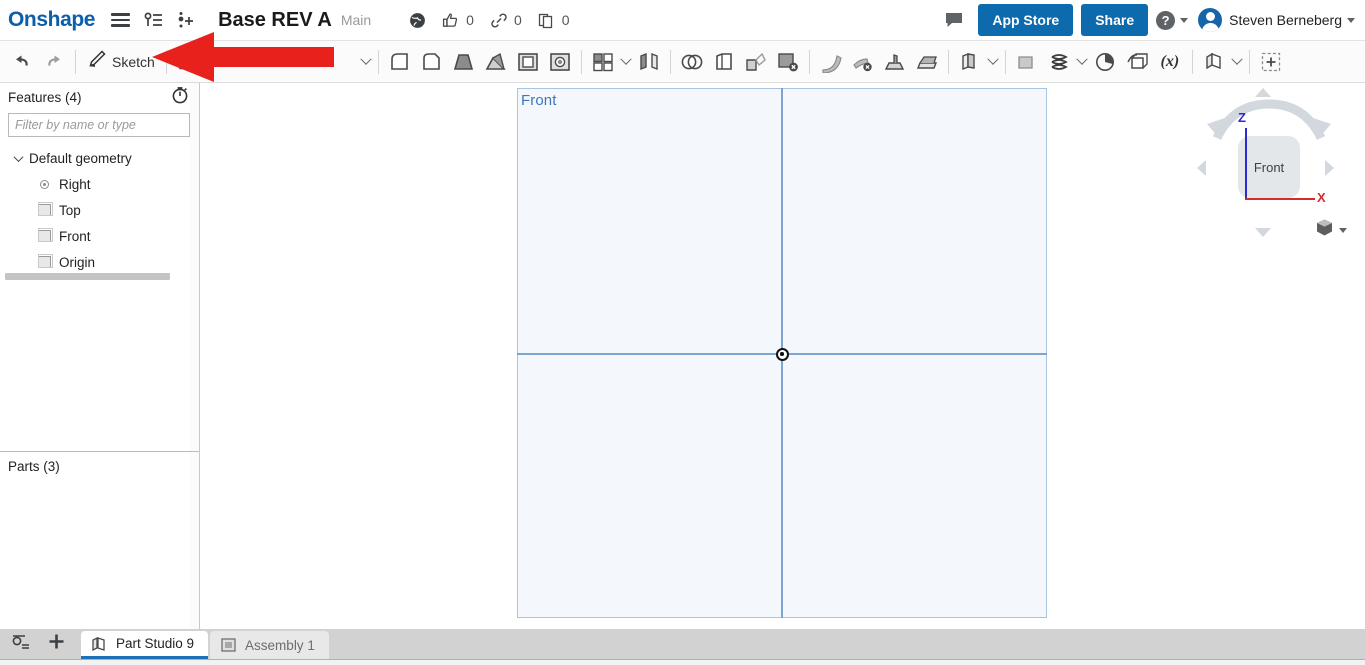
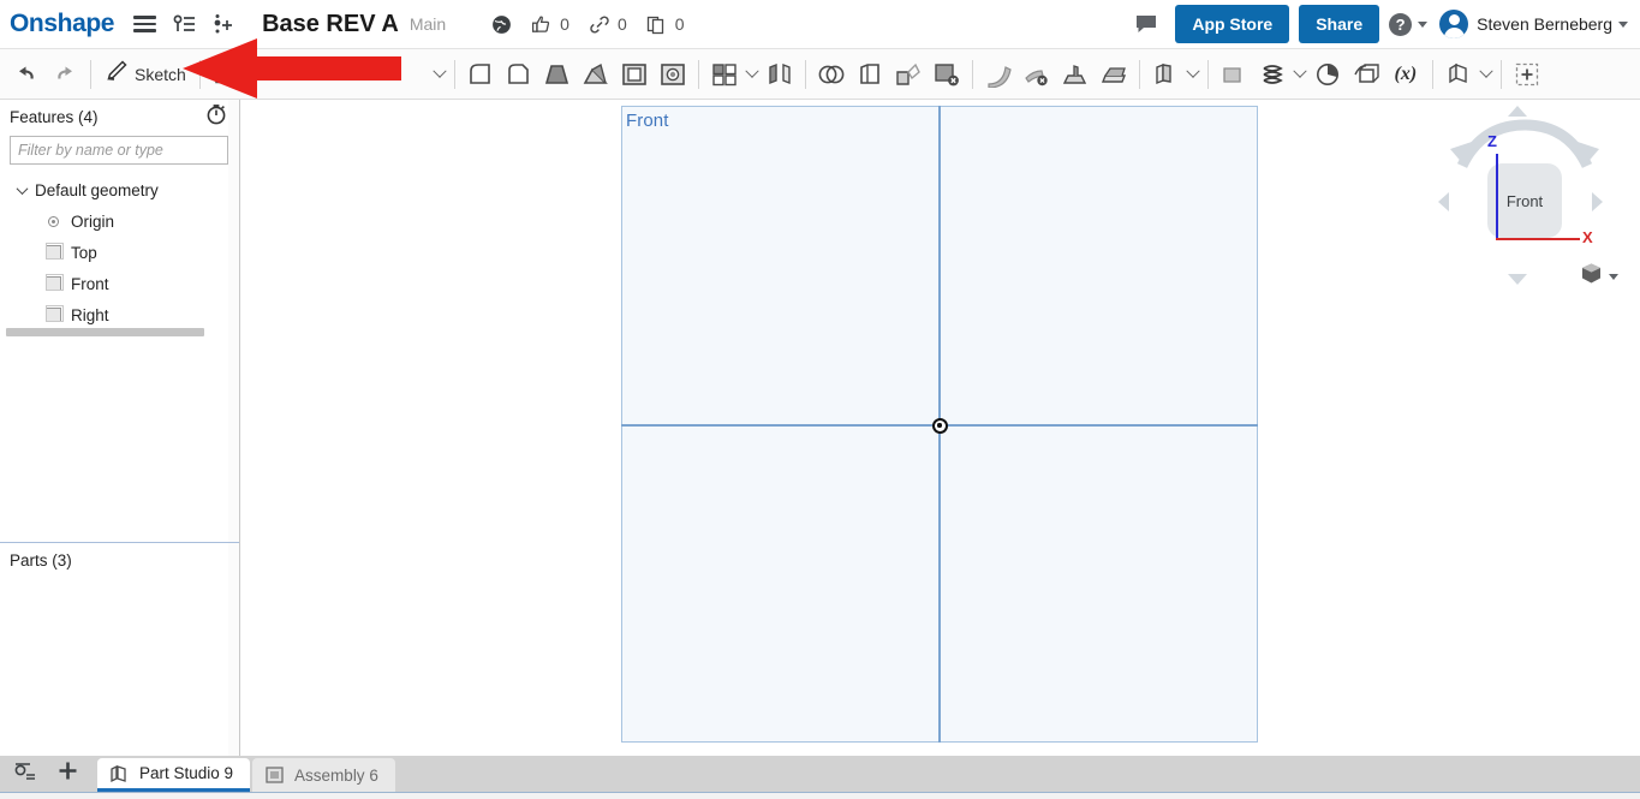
  Onshape
  Base REV A
  Main
  0
  0
  0
  App Store
  Share
  ?
  Steven Berneberg
  Sketch
  (x)
  Features (4)
  Filter by name or type
  Default geometry
- Right
+ Origin
  Top
  Front
- Origin
+ Right
  Parts (3)
  Front
  Front
  Z
  X
  Part Studio 9
- Assembly 1
+ Assembly 6
